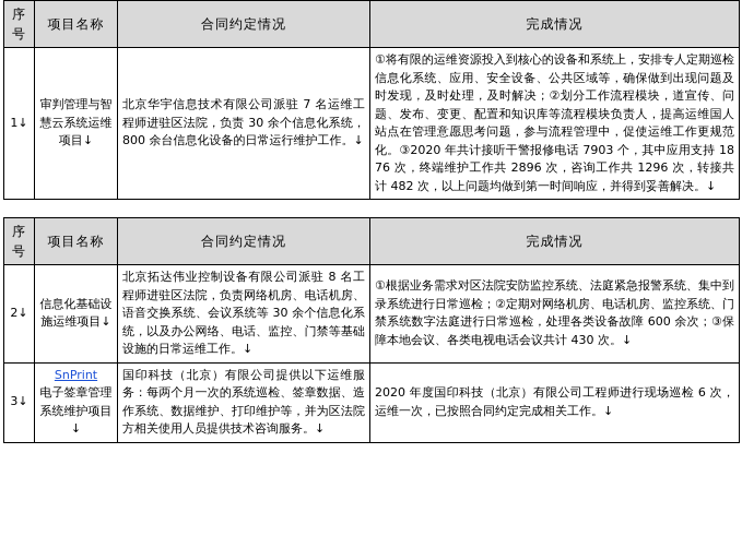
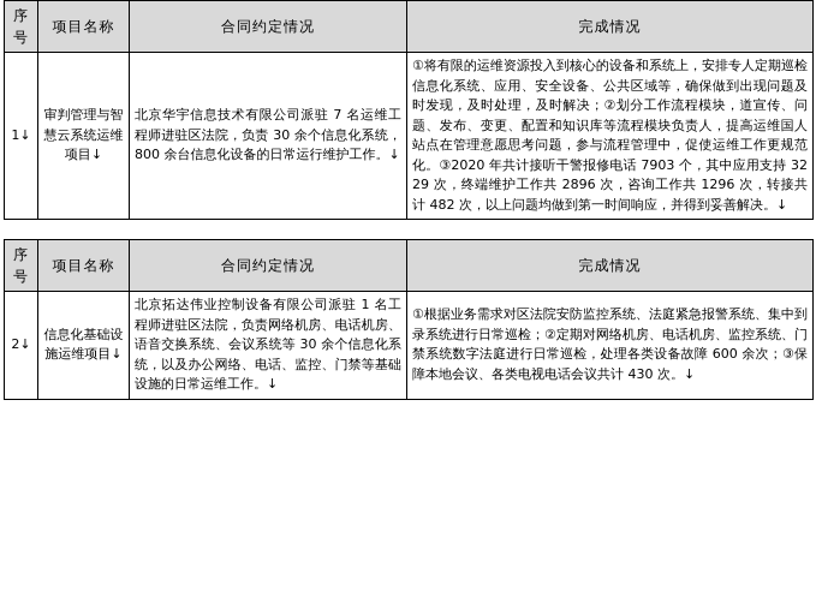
  序号	项目名称	合同约定情况	完成情况
- 1↓	审判管理与智慧云系统运维项目↓	北京华宇信息技术有限公司派驻 7 名运维工程师进驻区法院，负责 30 余个信息化系统，800 余台信息化设备的日常运行维护工作。↓	①将有限的运维资源投入到核心的设备和系统上，安排专人定期巡检信息化系统、应用、安全设备、公共区域等，确保做到出现问题及时发现，及时处理，及时解决；②划分工作流程模块，道宣传、问题、发布、变更、配置和知识库等流程模块负责人，提高运维国人站点在管理意愿思考问题，参与流程管理中，促使运维工作更规范化。③2020 年共计接听干警报修电话 7903 个，其中应用支持 1876 次，终端维护工作共 2896 次，咨询工作共 1296 次，转接共计 482 次，以上问题均做到第一时间响应，并得到妥善解决。↓
+ 1↓	审判管理与智慧云系统运维项目↓	北京华宇信息技术有限公司派驻 7 名运维工程师进驻区法院，负责 30 余个信息化系统，800 余台信息化设备的日常运行维护工作。↓	①将有限的运维资源投入到核心的设备和系统上，安排专人定期巡检信息化系统、应用、安全设备、公共区域等，确保做到出现问题及时发现，及时处理，及时解决；②划分工作流程模块，道宣传、问题、发布、变更、配置和知识库等流程模块负责人，提高运维国人站点在管理意愿思考问题，参与流程管理中，促使运维工作更规范化。③2020 年共计接听干警报修电话 7903 个，其中应用支持 3229 次，终端维护工作共 2896 次，咨询工作共 1296 次，转接共计 482 次，以上问题均做到第一时间响应，并得到妥善解决。↓
  序号	项目名称	合同约定情况	完成情况
- 2↓	信息化基础设施运维项目↓	北京拓达伟业控制设备有限公司派驻 8 名工程师进驻区法院，负责网络机房、电话机房、语音交换系统、会议系统等 30 余个信息化系统，以及办公网络、电话、监控、门禁等基础设施的日常运维工作。↓	①根据业务需求对区法院安防监控系统、法庭紧急报警系统、集中到录系统进行日常巡检；②定期对网络机房、电话机房、监控系统、门禁系统数字法庭进行日常巡检，处理各类设备故障 600 余次；③保障本地会议、各类电视电话会议共计 430 次。↓
+ 2↓	信息化基础设施运维项目↓	北京拓达伟业控制设备有限公司派驻 1 名工程师进驻区法院，负责网络机房、电话机房、语音交换系统、会议系统等 30 余个信息化系统，以及办公网络、电话、监控、门禁等基础设施的日常运维工作。↓	①根据业务需求对区法院安防监控系统、法庭紧急报警系统、集中到录系统进行日常巡检；②定期对网络机房、电话机房、监控系统、门禁系统数字法庭进行日常巡检，处理各类设备故障 600 余次；③保障本地会议、各类电视电话会议共计 430 次。↓
- 3↓	SnPrint电子签章管理系统维护项目↓	国印科技（北京）有限公司提供以下运维服务：每两个月一次的系统巡检、签章数据、造作系统、数据维护、打印维护等，并为区法院方相关使用人员提供技术咨询服务。↓	2020 年度国印科技（北京）有限公司工程师进行现场巡检 6 次，运维一次，已按照合同约定完成相关工作。↓
